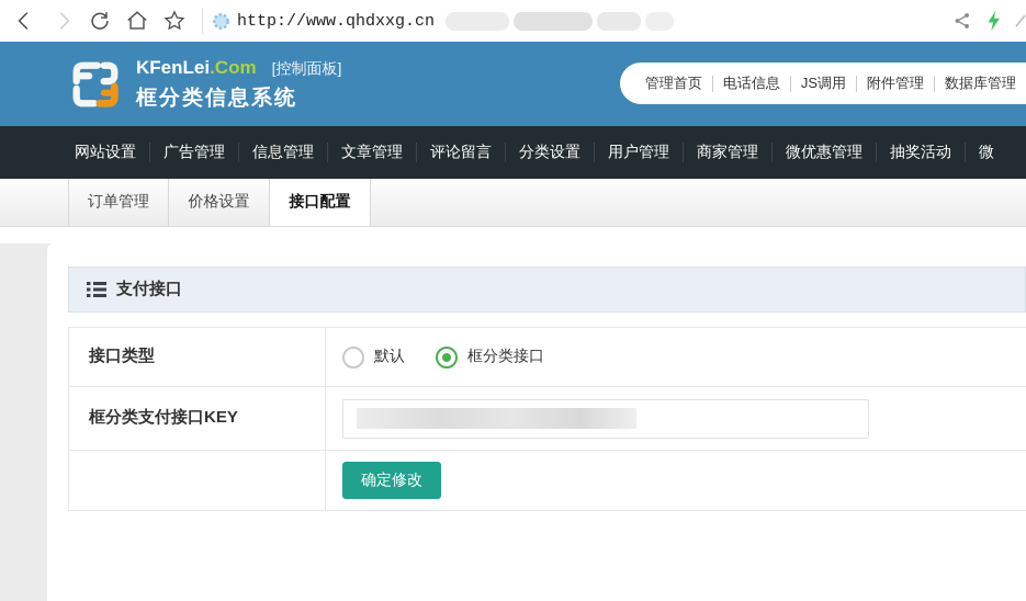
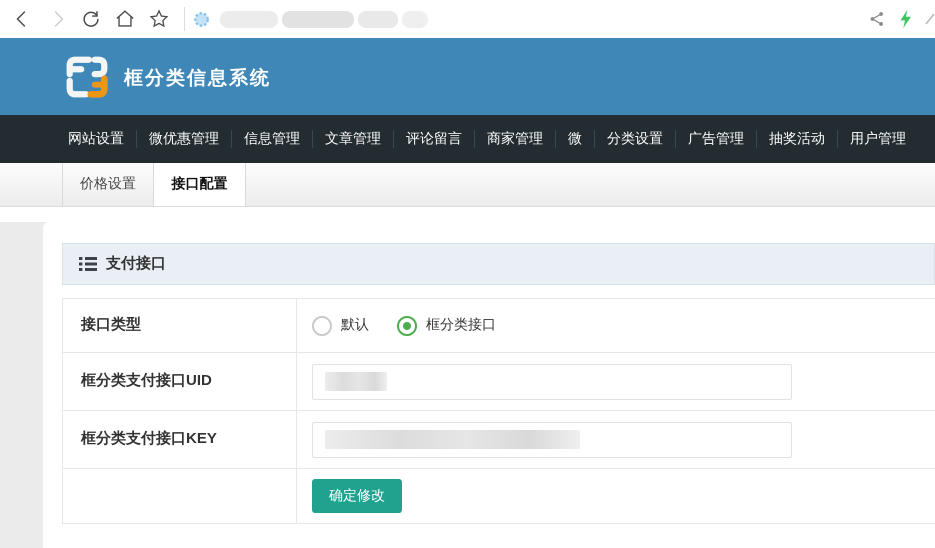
- http://www.qhdxxg.cn
- KFenLei
- .Com
- [控制面板]
  框分类信息系统
- 管理首页
- 电话信息
- JS调用
- 附件管理
- 数据库管理
  网站设置
- 广告管理
+ 微优惠管理
  信息管理
  文章管理
  评论留言
- 分类设置
+ 商家管理
- 用户管理
+ 微
- 商家管理
+ 分类设置
- 微优惠管理
+ 广告管理
  抽奖活动
- 微
+ 用户管理
- 订单管理
  价格设置
  接口配置
  支付接口
  接口类型
  默认
  框分类接口
+ 框分类支付接口UID
  框分类支付接口KEY
  确定修改
